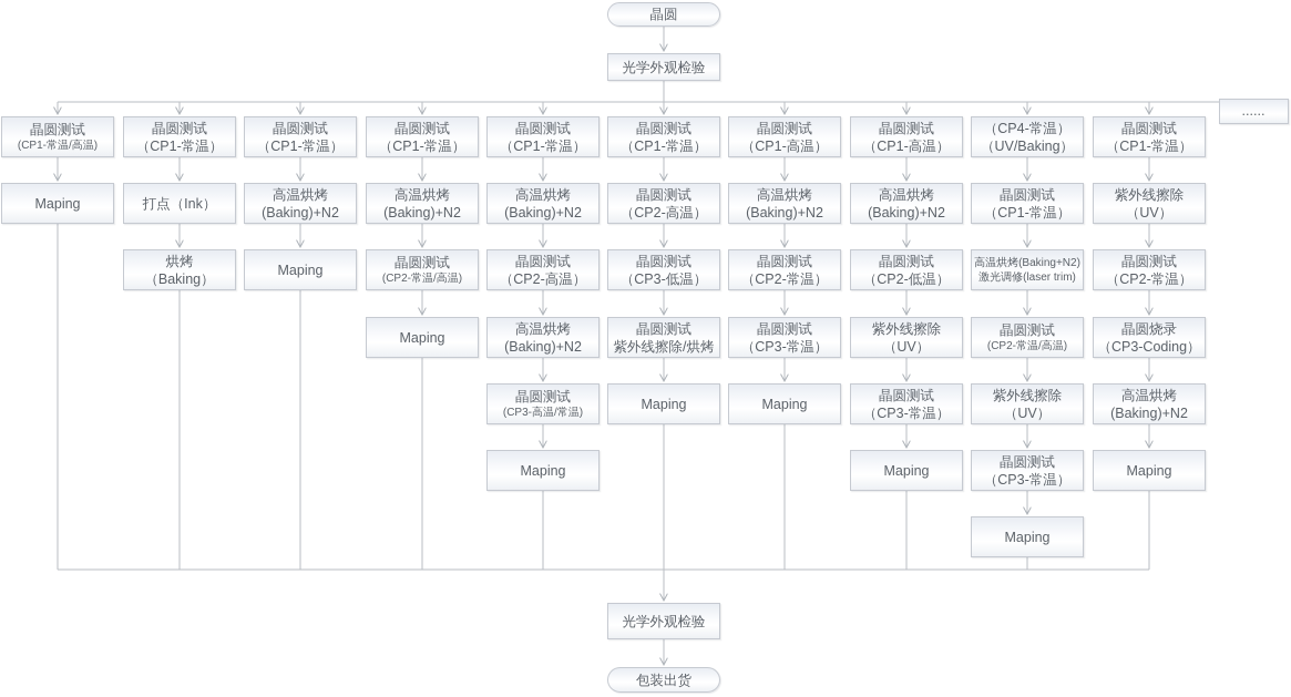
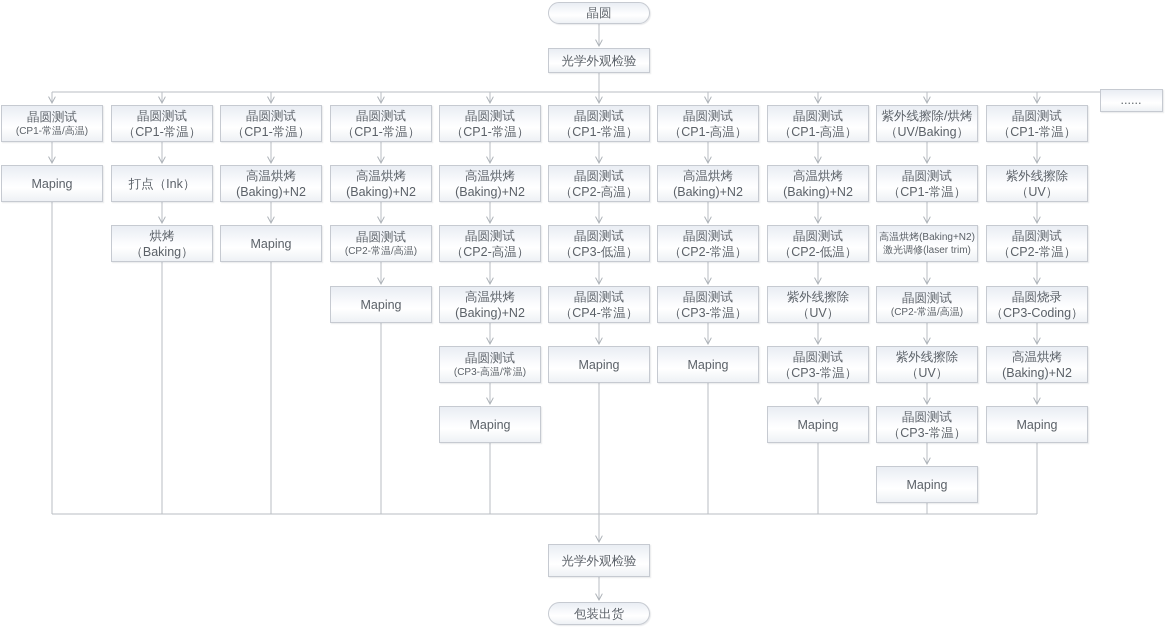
  晶圆
  光学外观检验
  ......
  晶圆测试
  (CP1-常温/高温)
  Maping
  晶圆测试
  （CP1-常温）
  打点（Ink）
  烘烤
  （Baking）
  晶圆测试
  （CP1-常温）
  高温烘烤
  (Baking)+N2
  Maping
  晶圆测试
  （CP1-常温）
  高温烘烤
  (Baking)+N2
  晶圆测试
  (CP2-常温/高温)
  Maping
  晶圆测试
  （CP1-常温）
  高温烘烤
  (Baking)+N2
  晶圆测试
  （CP2-高温）
  高温烘烤
  (Baking)+N2
  晶圆测试
  (CP3-高温/常温)
  Maping
  晶圆测试
  （CP1-常温）
  晶圆测试
  （CP2-高温）
  晶圆测试
  （CP3-低温）
  晶圆测试
- 紫外线擦除/烘烤
+ （CP4-常温）
  Maping
  晶圆测试
  （CP1-高温）
  高温烘烤
  (Baking)+N2
  晶圆测试
  （CP2-常温）
  晶圆测试
  （CP3-常温）
  Maping
  晶圆测试
  （CP1-高温）
  高温烘烤
  (Baking)+N2
  晶圆测试
  （CP2-低温）
  紫外线擦除
  （UV）
  晶圆测试
  （CP3-常温）
  Maping
- （CP4-常温）
+ 紫外线擦除/烘烤
  （UV/Baking）
  晶圆测试
  （CP1-常温）
  高温烘烤(Baking+N2)
  激光调修(laser trim)
  晶圆测试
  (CP2-常温/高温)
  紫外线擦除
  （UV）
  晶圆测试
  （CP3-常温）
  Maping
  晶圆测试
  （CP1-常温）
  紫外线擦除
  （UV）
  晶圆测试
  （CP2-常温）
  晶圆烧录
  （CP3-Coding）
  高温烘烤
  (Baking)+N2
  Maping
  光学外观检验
  包装出货
